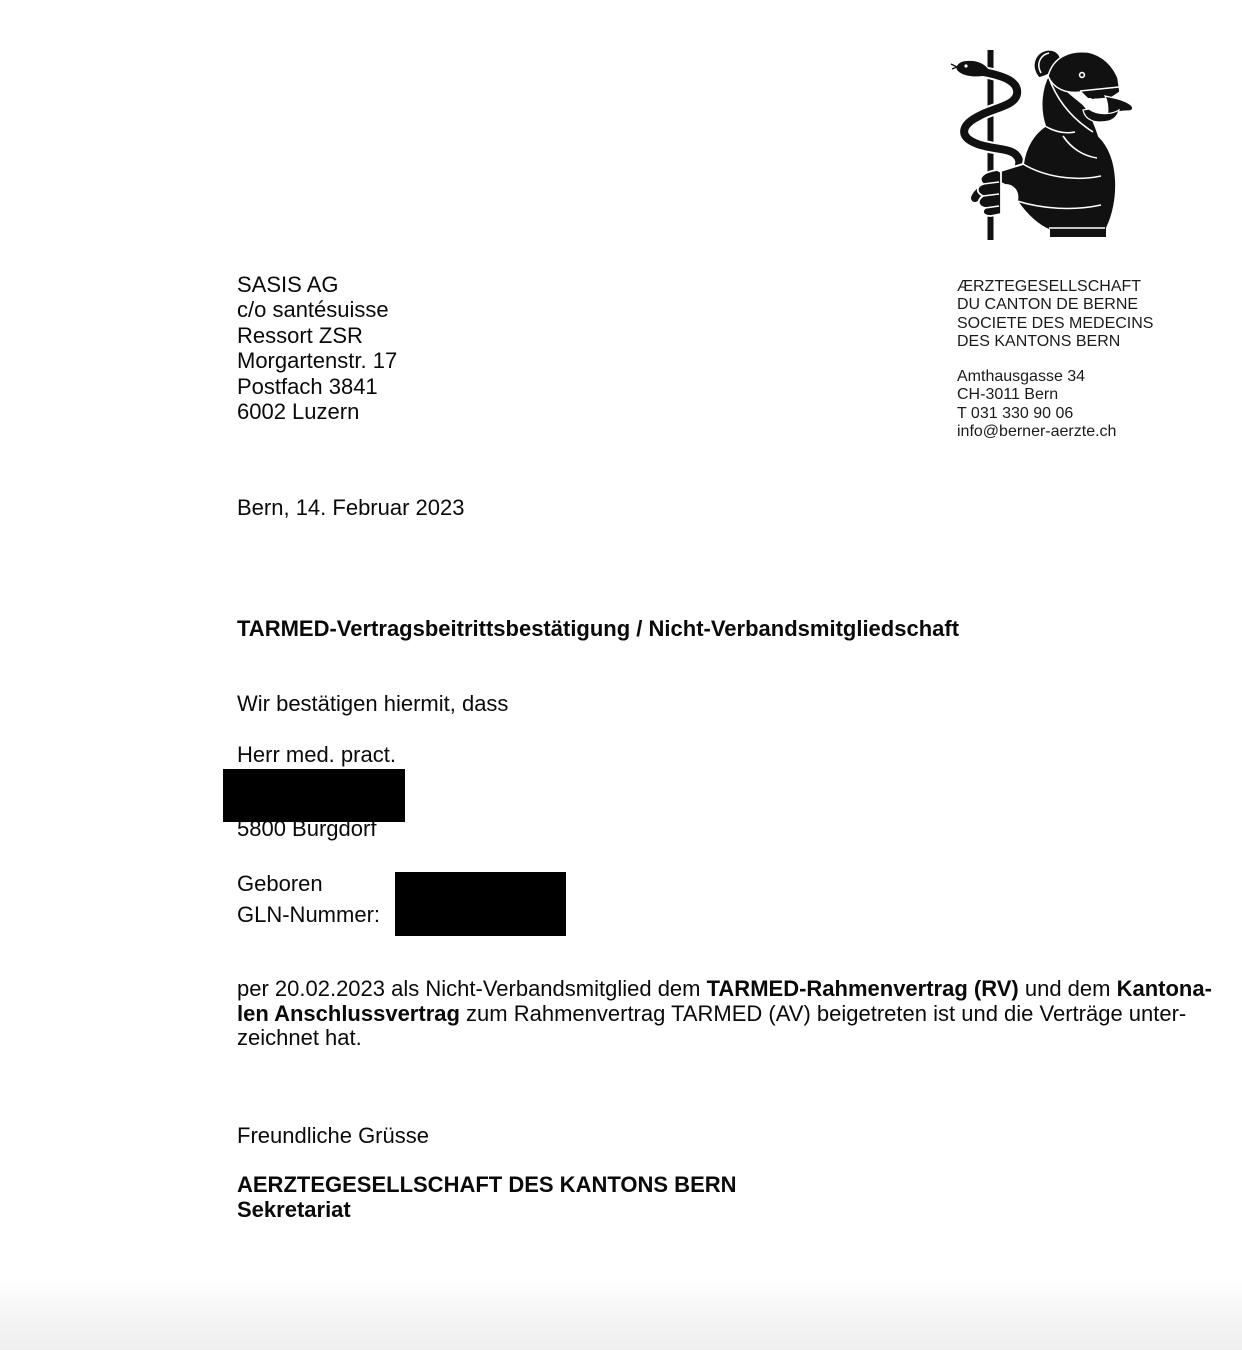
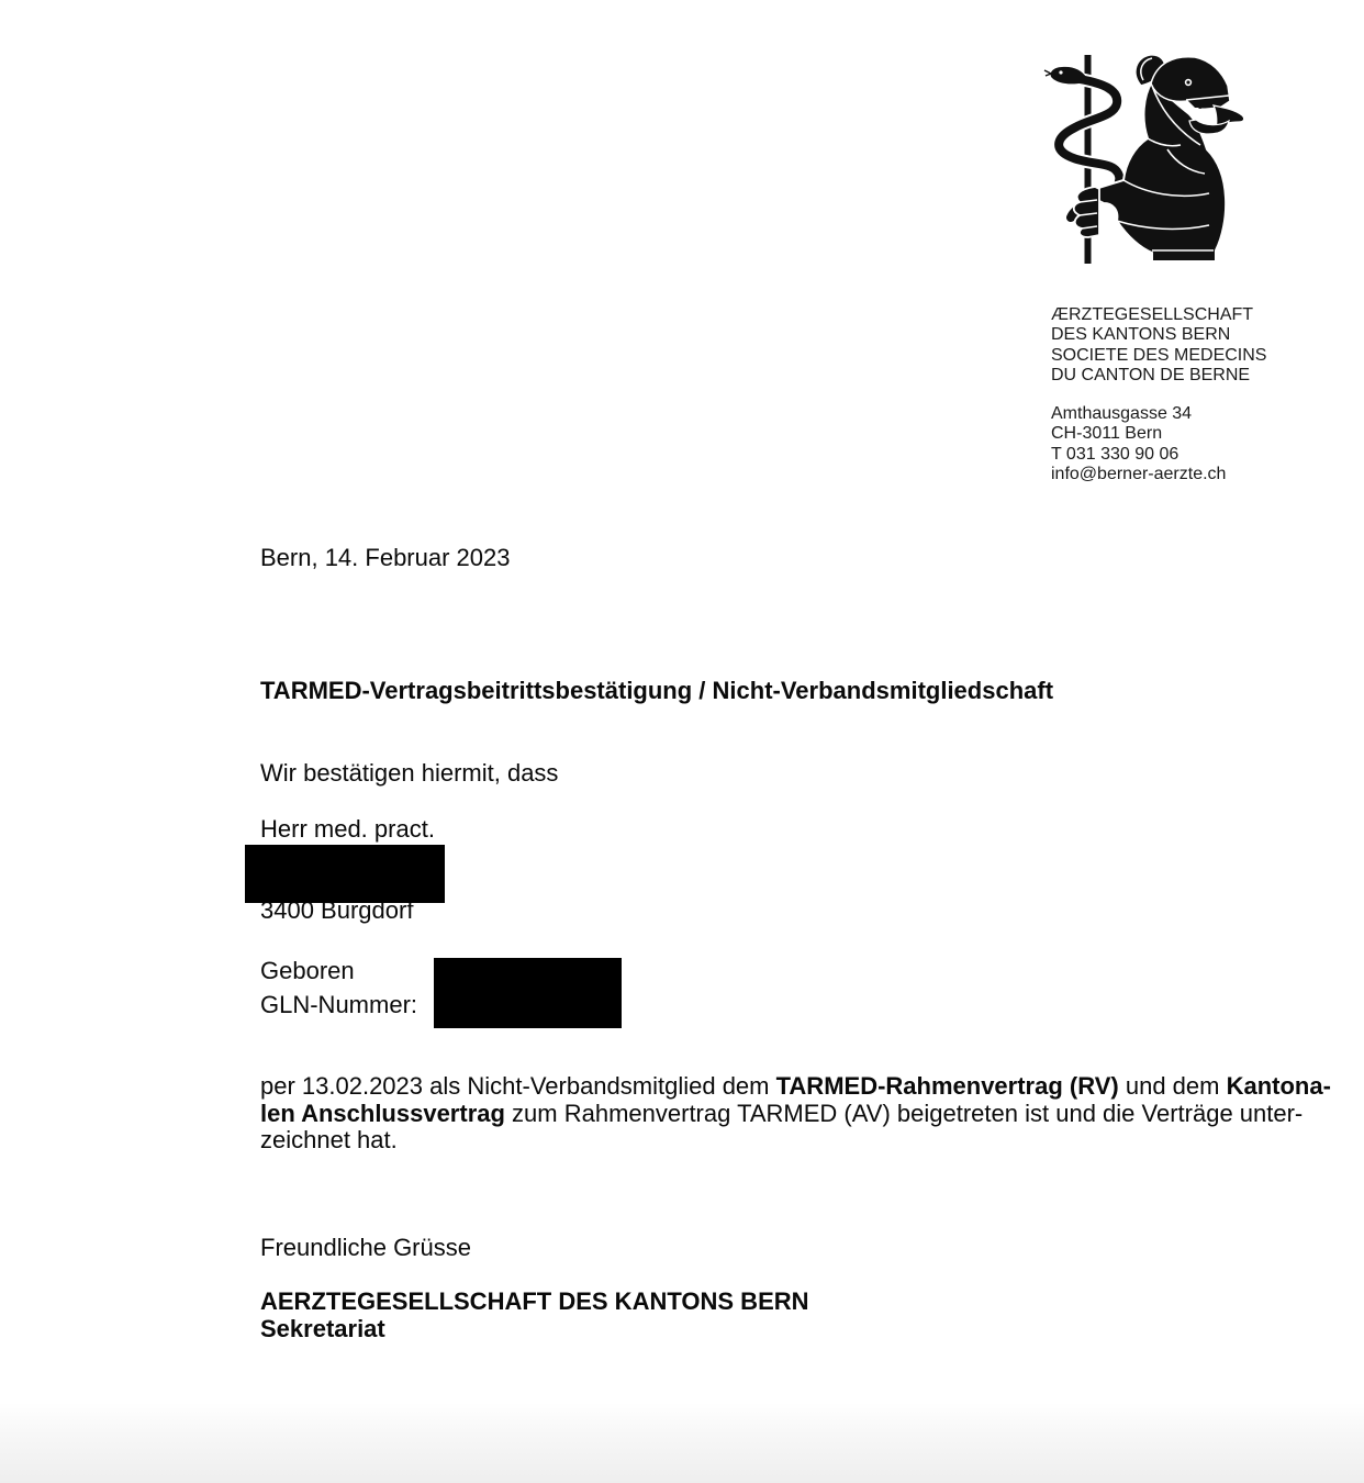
  ÆRZTEGESELLSCHAFT
- DU CANTON DE BERNE
+ DES KANTONS BERN
  SOCIETE DES MEDECINS
- DES KANTONS BERN
+ DU CANTON DE BERNE
  Amthausgasse 34
  CH-3011 Bern
  T 031 330 90 06
  info@berner-aerzte.ch
- SASIS AG
- c/o santésuisse
- Ressort ZSR
- Morgartenstr. 17
- Postfach 3841
- 6002 Luzern
  Bern, 14. Februar 2023
  TARMED-Vertragsbeitrittsbestätigung / Nicht-Verbandsmitgliedschaft
  Wir bestätigen hiermit, dass
  Herr med. pract.
- 5800 Burgdorf
+ 3400 Burgdorf
  Geboren
  GLN-Nummer:
- per 20.02.2023 als Nicht-Verbandsmitglied dem TARMED-Rahmenvertrag (RV) und dem Kantona-
+ per 13.02.2023 als Nicht-Verbandsmitglied dem TARMED-Rahmenvertrag (RV) und dem Kantona-
  len Anschlussvertrag zum Rahmenvertrag TARMED (AV) beigetreten ist und die Verträge unter-
  zeichnet hat.
  Freundliche Grüsse
  AERZTEGESELLSCHAFT DES KANTONS BERN
  Sekretariat
